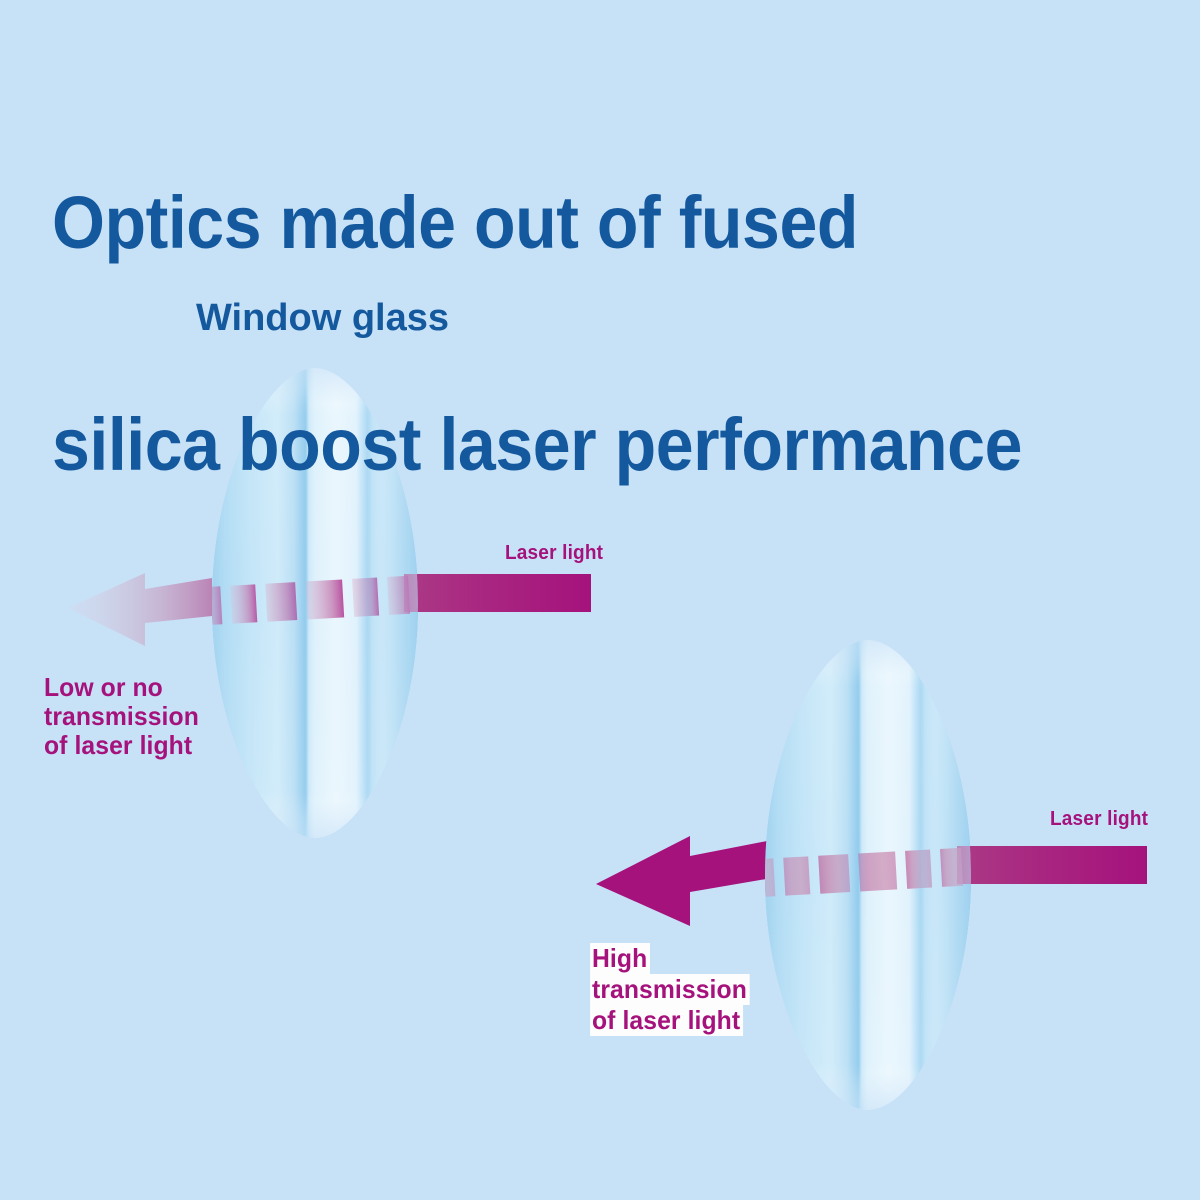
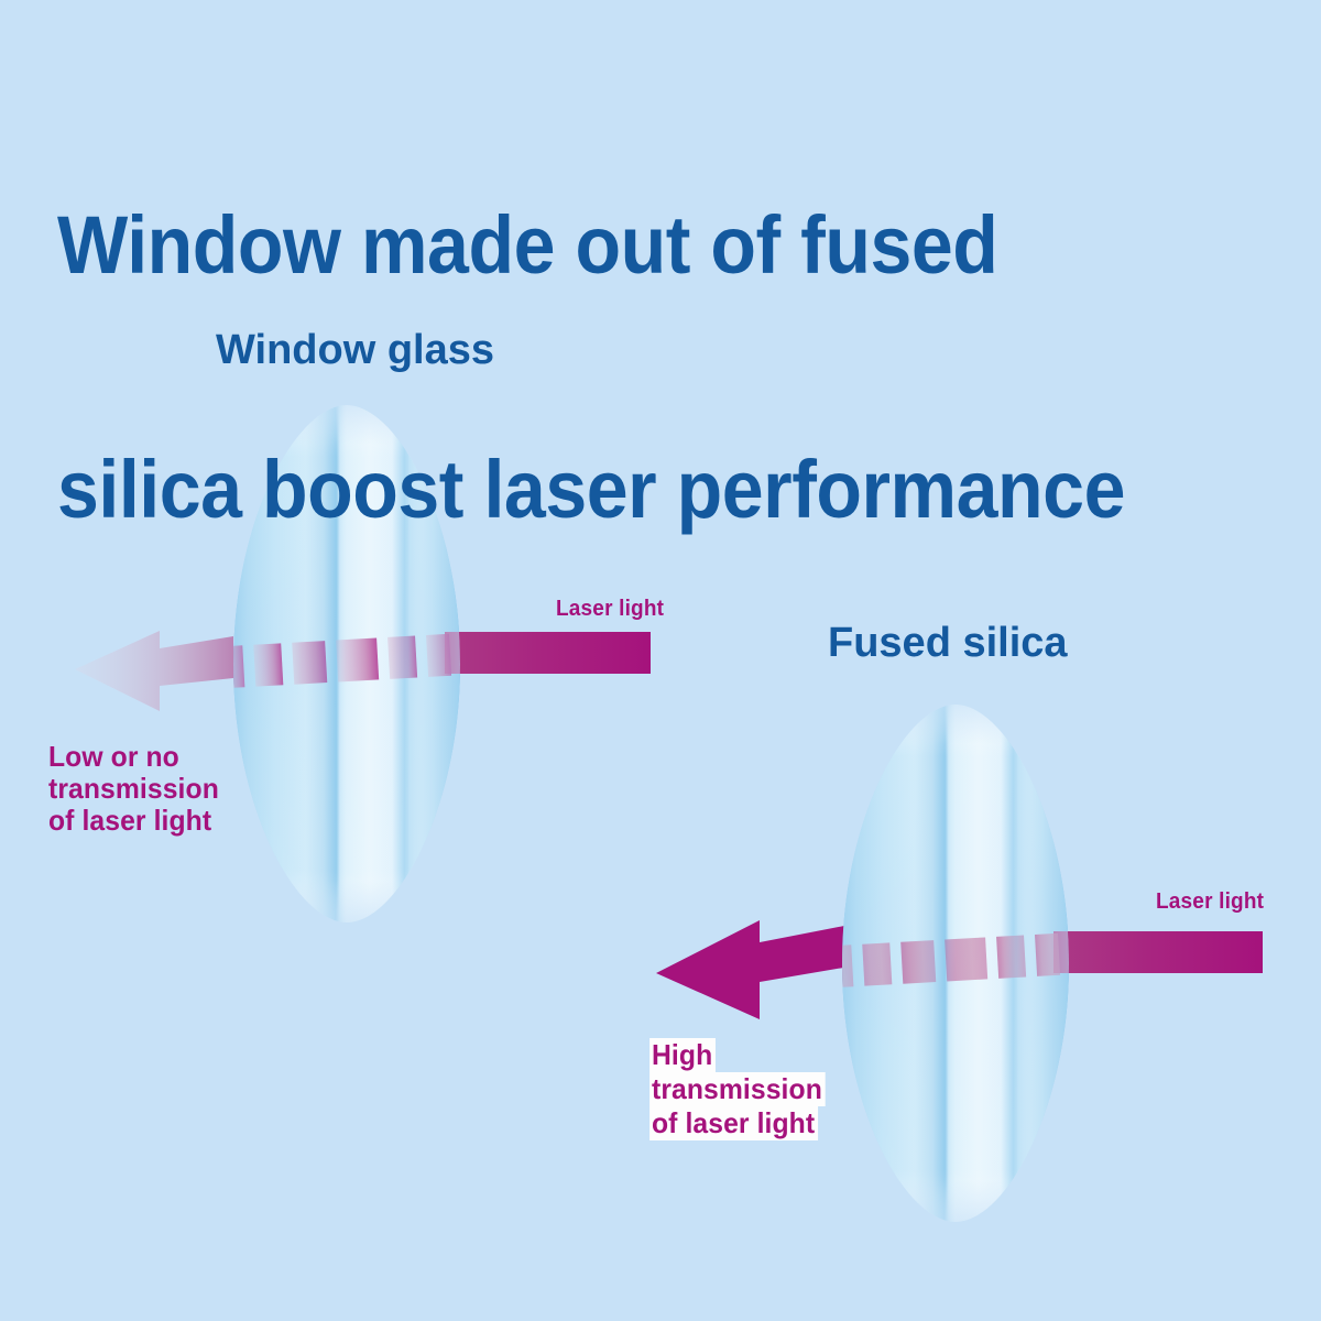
- Optics made out of fused
+ Window made out of fused
  silica boost laser performance
  Window glass
+ Fused silica
  Laser light
  Laser light
  Low or no
  transmission
  of laser light
  High
  transmission
  of laser light
